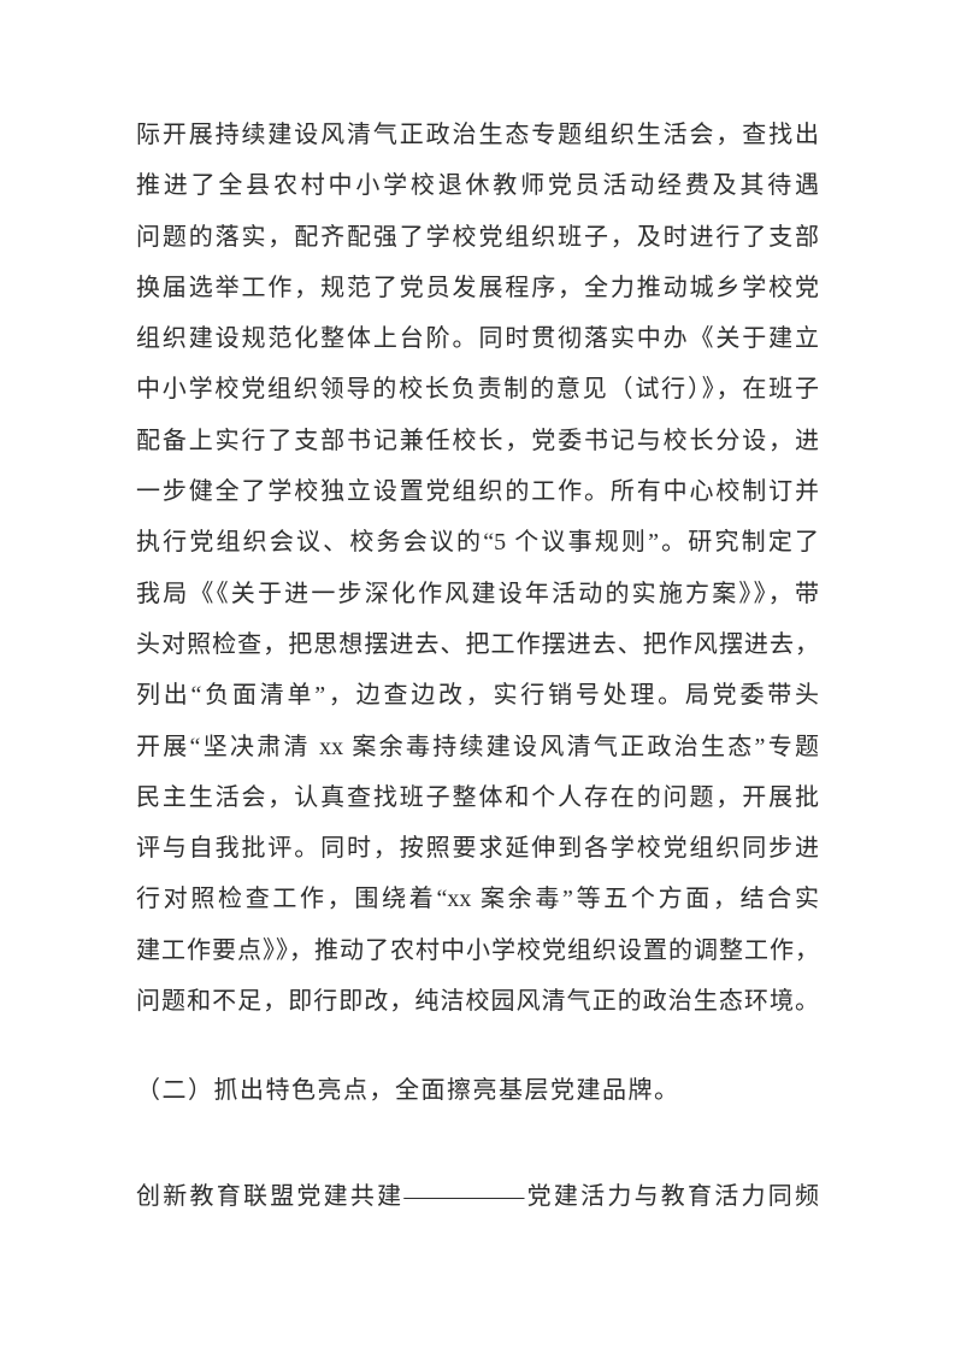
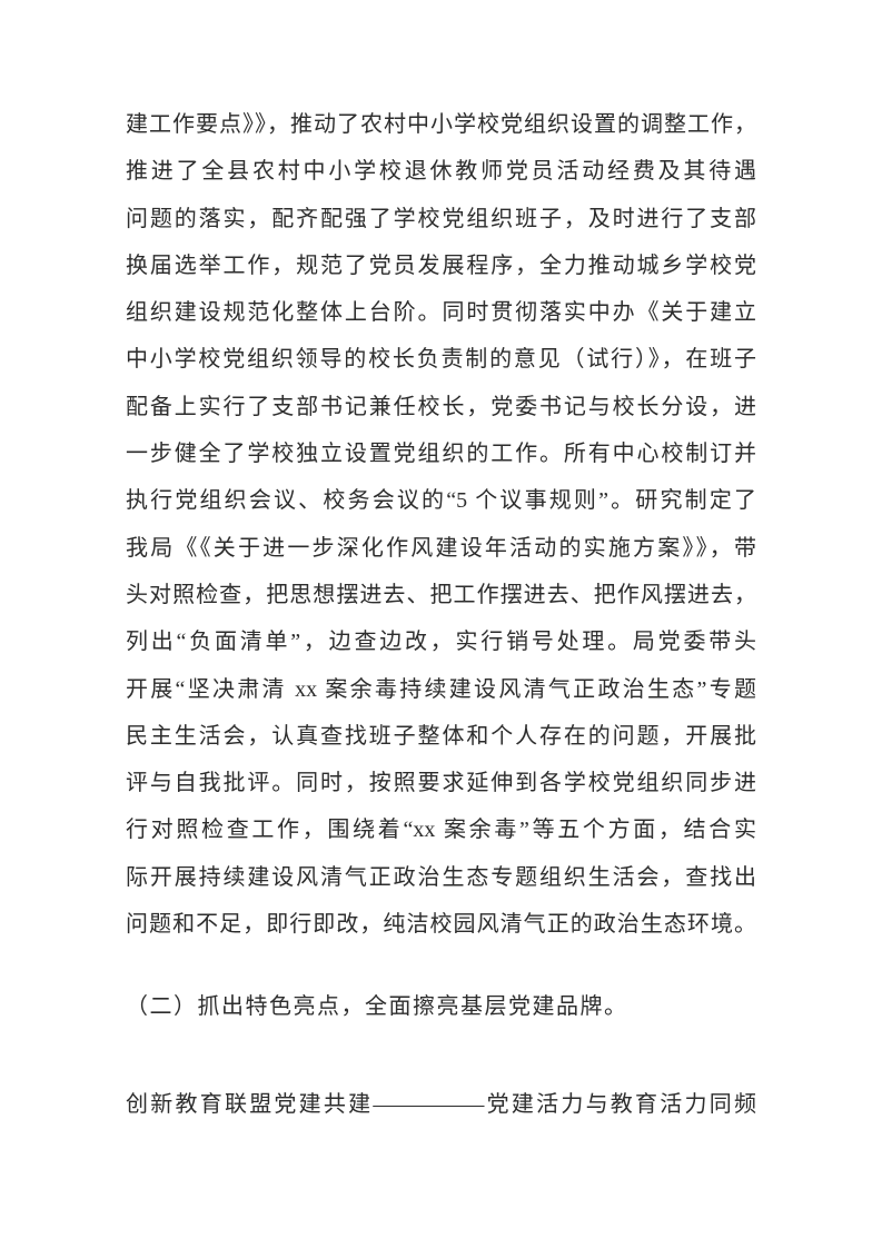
- 际开展持续建设风清气正政治生态专题组织生活会，查找出
+ 建工作要点》》，推动了农村中小学校党组织设置的调整工作，
  推进了全县农村中小学校退休教师党员活动经费及其待遇
  问题的落实，配齐配强了学校党组织班子，及时进行了支部
  换届选举工作，规范了党员发展程序，全力推动城乡学校党
  组织建设规范化整体上台阶。同时贯彻落实中办《关于建立
  中小学校党组织领导的校长负责制的意见（试行）》，在班子
  配备上实行了支部书记兼任校长，党委书记与校长分设，进
  一步健全了学校独立设置党组织的工作。所有中心校制订并
  执行党组织会议、校务会议的“5 个议事规则”。研究制定了
  我局《《关于进一步深化作风建设年活动的实施方案》》，带
  头对照检查，把思想摆进去、把工作摆进去、把作风摆进去，
  列出“负面清单”，边查边改，实行销号处理。局党委带头
  开展“坚决肃清 xx 案余毒持续建设风清气正政治生态”专题
  民主生活会，认真查找班子整体和个人存在的问题，开展批
  评与自我批评。同时，按照要求延伸到各学校党组织同步进
  行对照检查工作，围绕着“xx 案余毒”等五个方面，结合实
- 建工作要点》》，推动了农村中小学校党组织设置的调整工作，
+ 际开展持续建设风清气正政治生态专题组织生活会，查找出
  问题和不足，即行即改，纯洁校园风清气正的政治生态环境。
  （二）抓出特色亮点，全面擦亮基层党建品牌。
  创新教育联盟党建共建—————党建活力与教育活力同频
